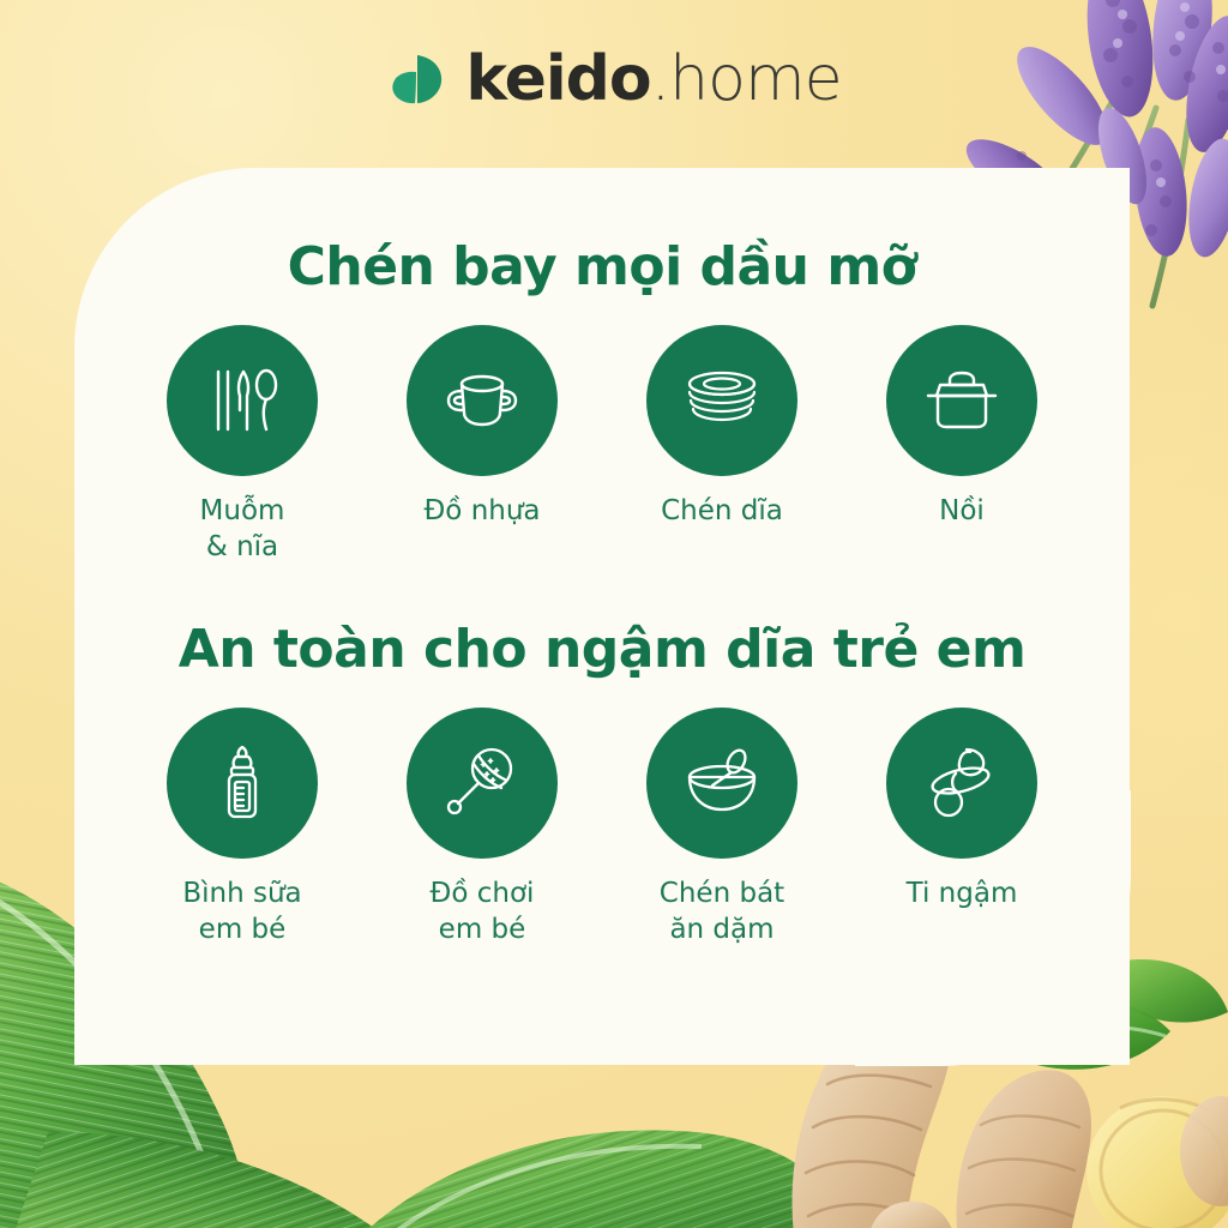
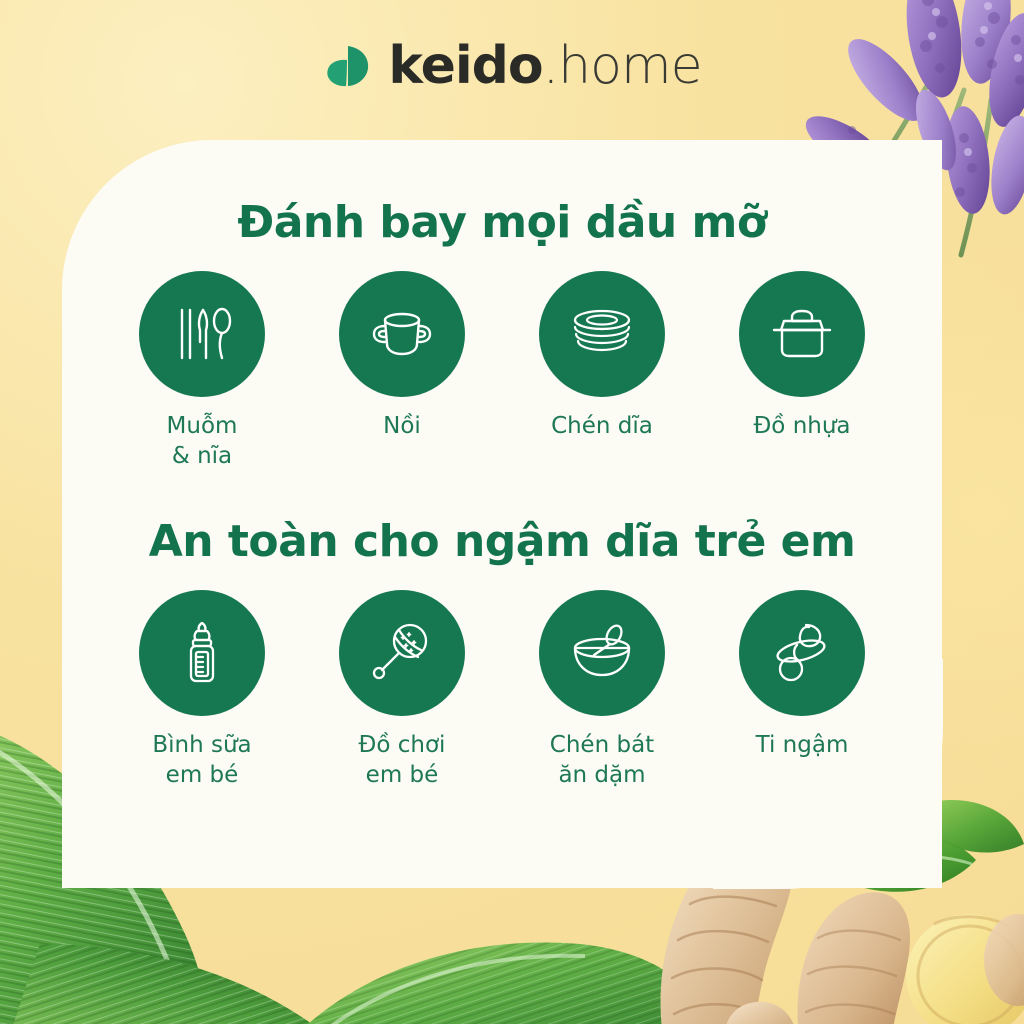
  keido.home
- Chén bay mọi dầu mỡ
+ Đánh bay mọi dầu mỡ
  Muỗm
  & nĩa
- Đồ nhựa
+ Nồi
  Chén dĩa
- Nồi
+ Đồ nhựa
  An toàn cho ngậm dĩa trẻ em
  Bình sữa
  em bé
  Đồ chơi
  em bé
  Chén bát
  ăn dặm
  Ti ngậm
